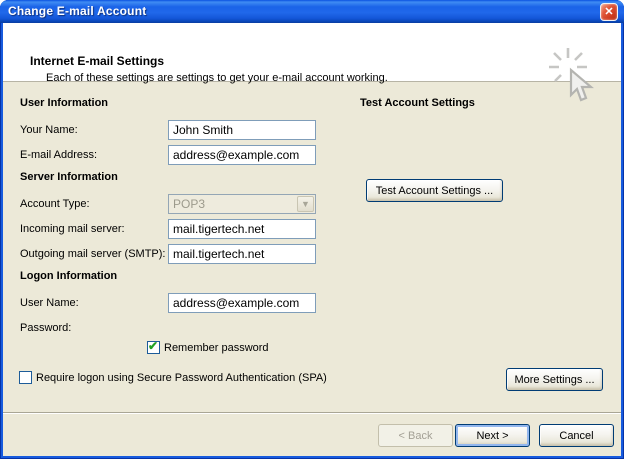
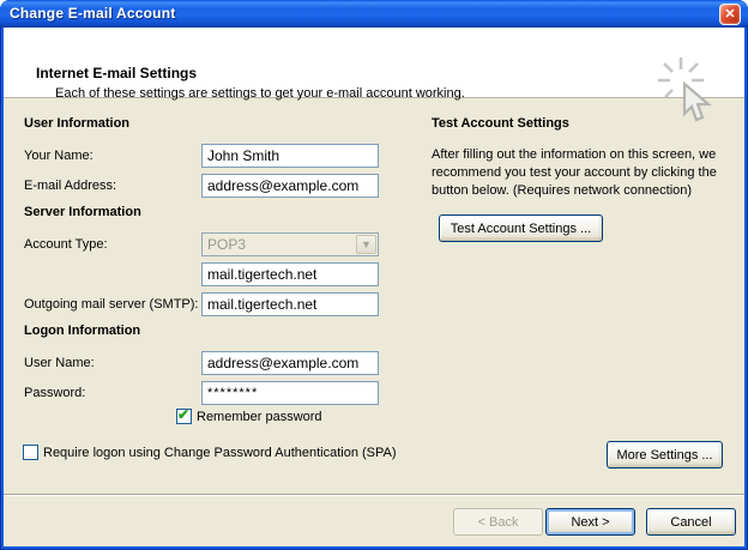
  Change E-mail Account
  ✕
  Internet E-mail Settings
  Each of these settings are settings to get your e-mail account working.
  User Information
  Your Name:
  John Smith
  E-mail Address:
  address@example.com
  Server Information
  Account Type:
  POP3
  ▼
- Incoming mail server:
  mail.tigertech.net
  Outgoing mail server (SMTP):
  mail.tigertech.net
  Logon Information
  User Name:
  address@example.com
  Password:
+ ********
  ✔
  Remember password
- Require logon using Secure Password Authentication (SPA)
+ Require logon using Change Password Authentication (SPA)
  Test Account Settings
+ After filling out the information on this screen, we recommend you test your account by clicking the button below. (Requires network connection)
  Test Account Settings ...
  More Settings ...
  < Back
  Next >
  Cancel
